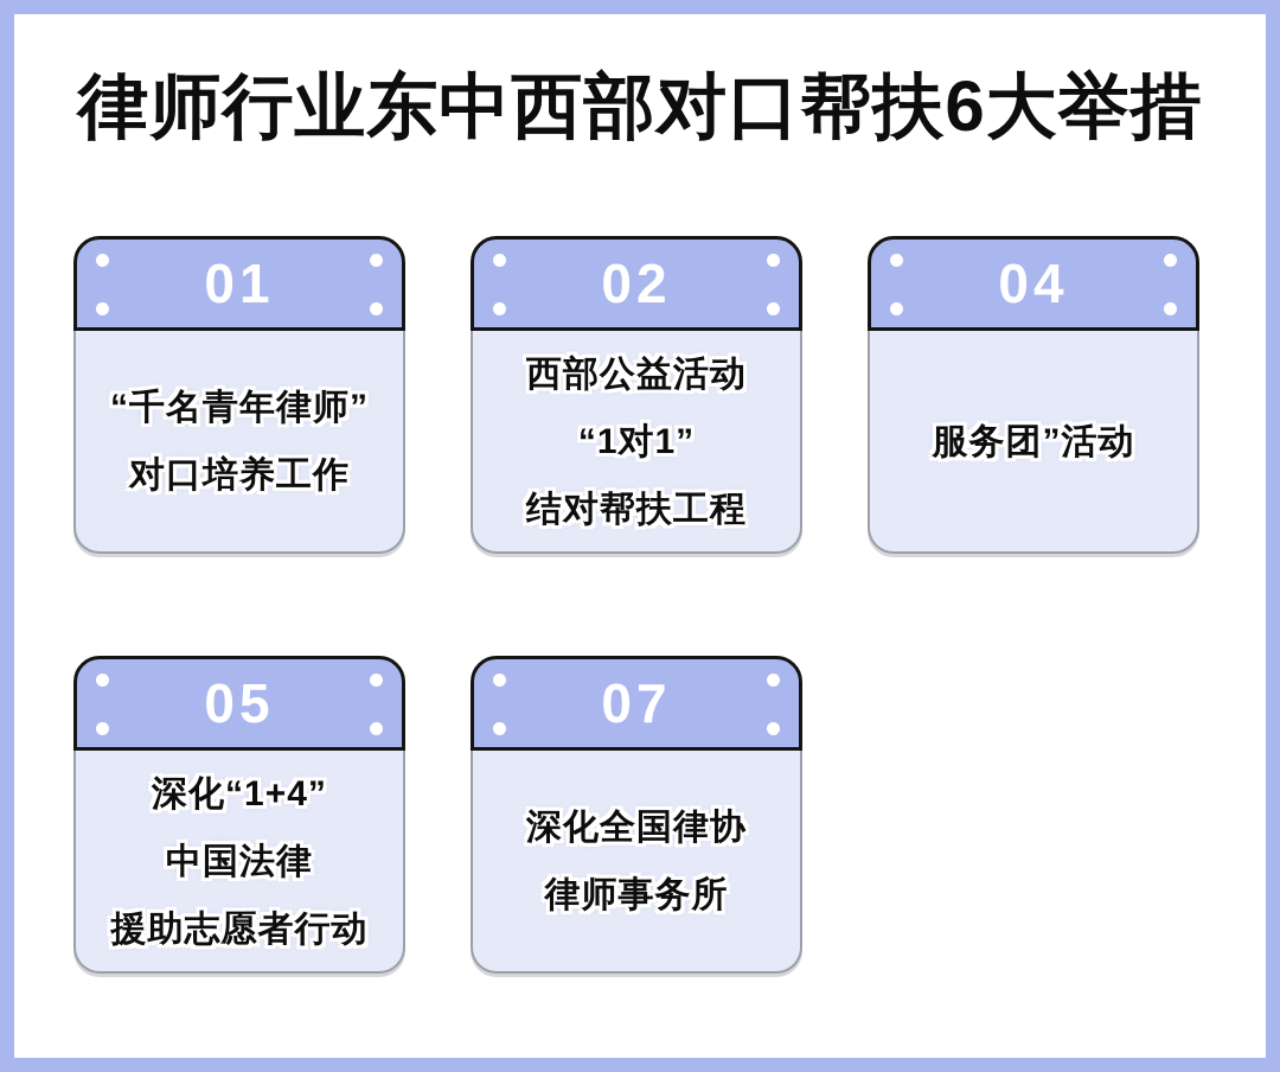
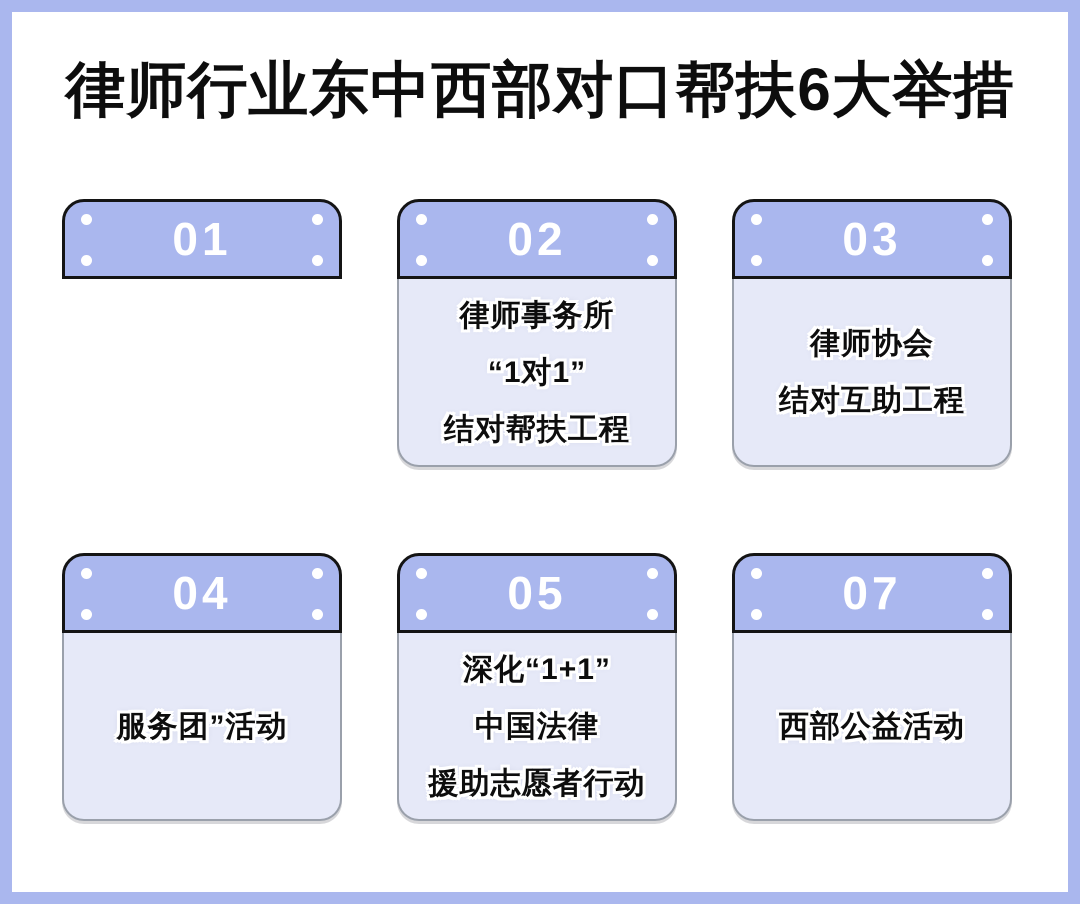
  律师行业东中西部对口帮扶6大举措
  01
- “千名青年律师”
- 对口培养工作
  02
- 西部公益活动
+ 律师事务所
  “1对1”
  结对帮扶工程
+ 03
+ 律师协会
+ 结对互助工程
  04
  服务团”活动
  05
- 深化“1+4”
+ 深化“1+1”
  中国法律
  援助志愿者行动
  07
- 深化全国律协
- 律师事务所
+ 西部公益活动
